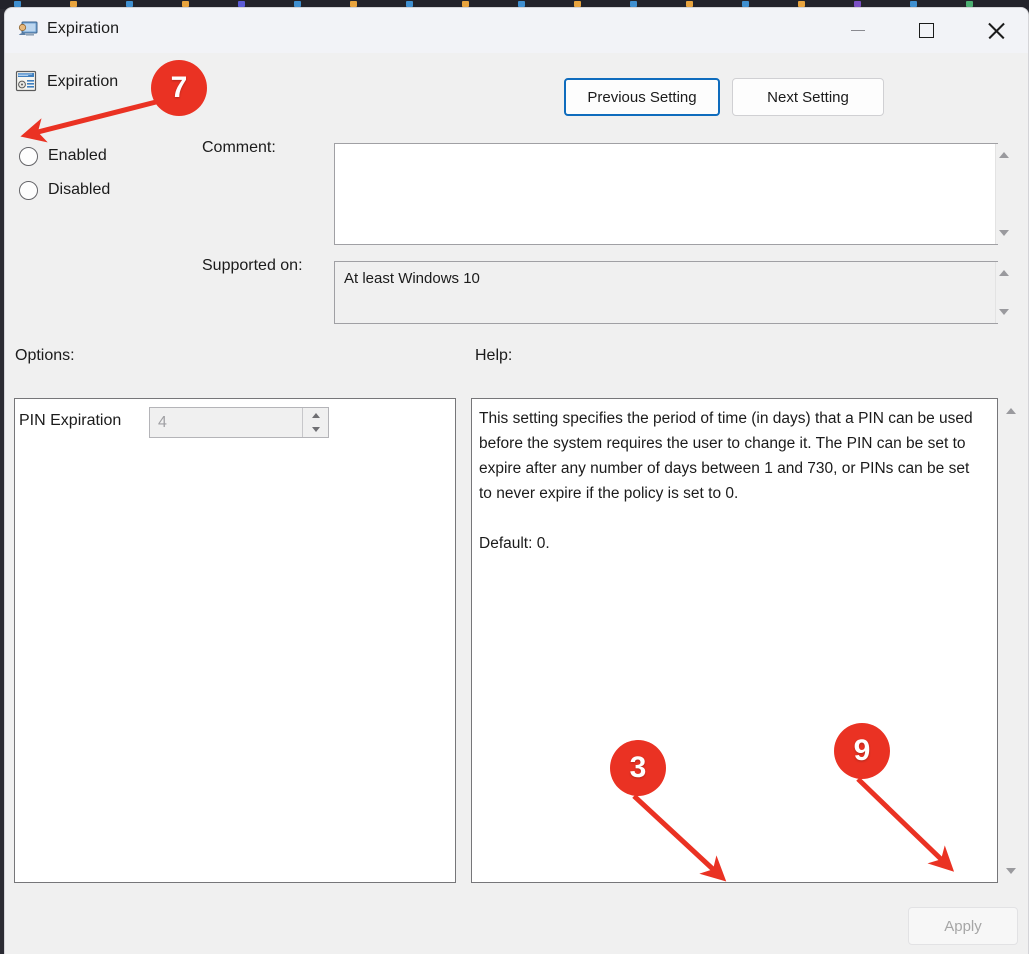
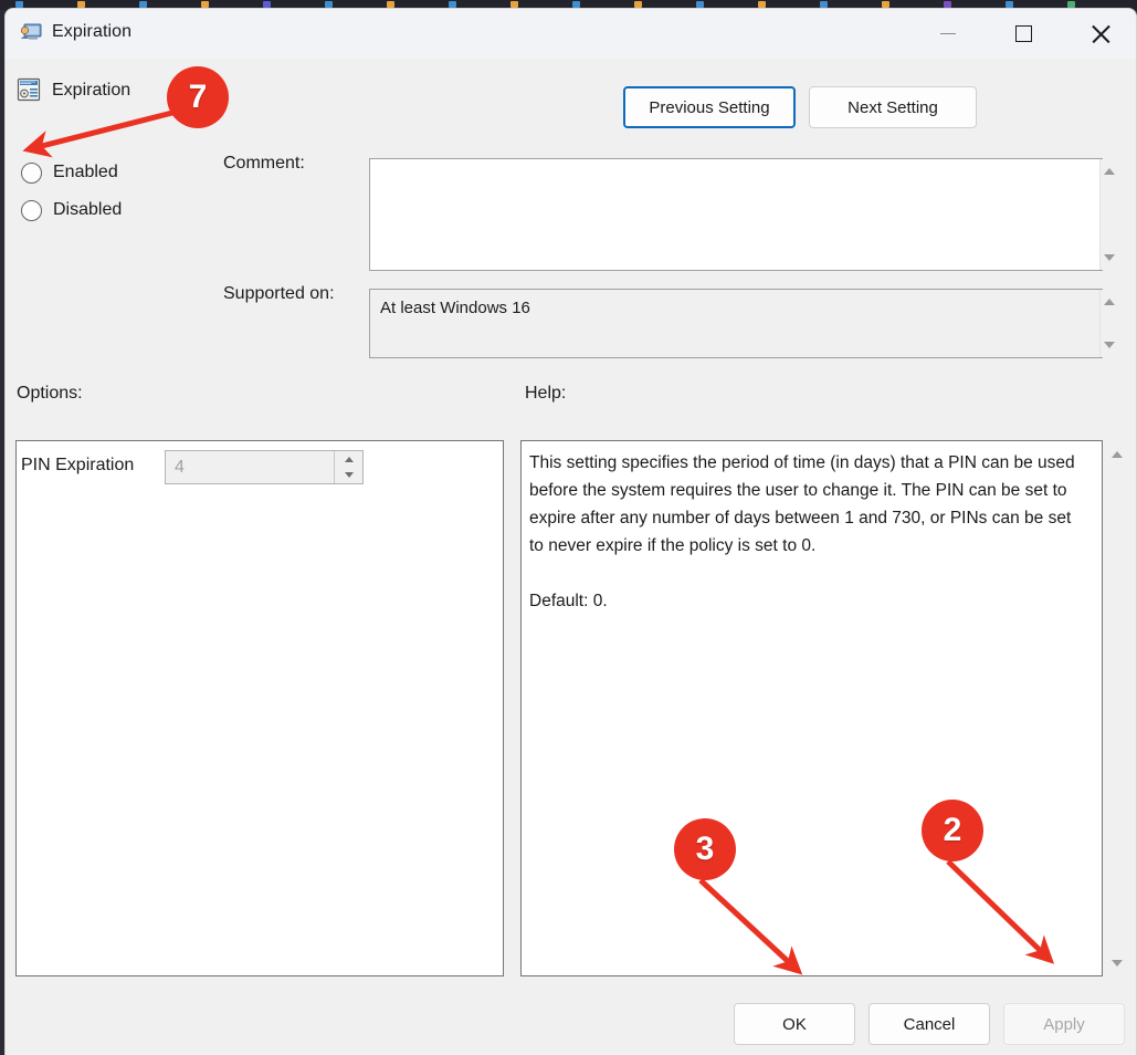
  Expiration
  Expiration
  Previous Setting
  Next Setting
  Enabled
  Disabled
  Comment:
  Supported on:
- At least Windows 10
+ At least Windows 16
  Options:
  Help:
  PIN Expiration
  4
  This setting specifies the period of time (in days) that a PIN can be used before the system requires the user to change it. The PIN can be set to expire after any number of days between 1 and 730, or PINs can be set to never expire if the policy is set to 0.
  Default: 0.
+ OK
+ Cancel
  Apply
  7
- 9
+ 2
  3
